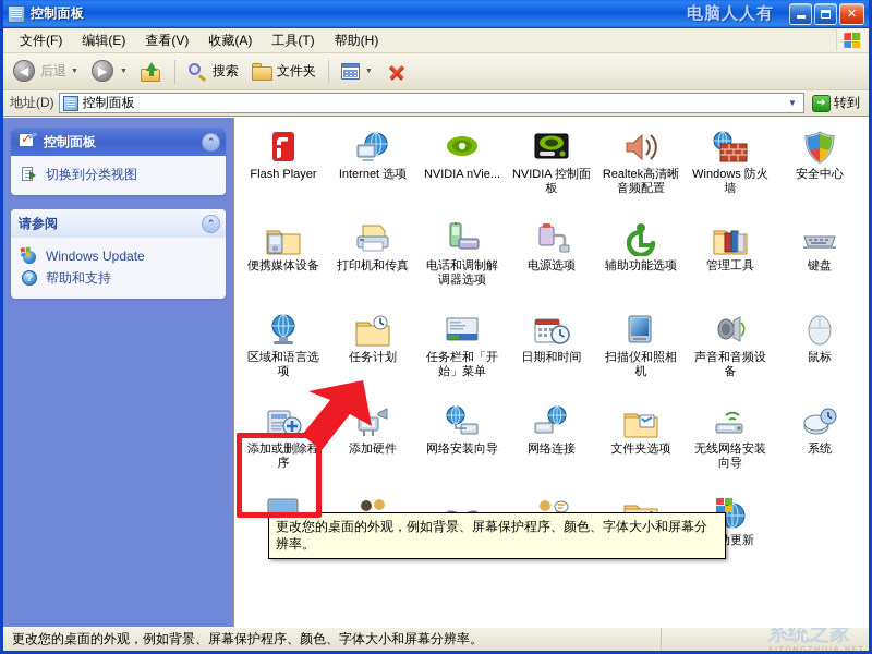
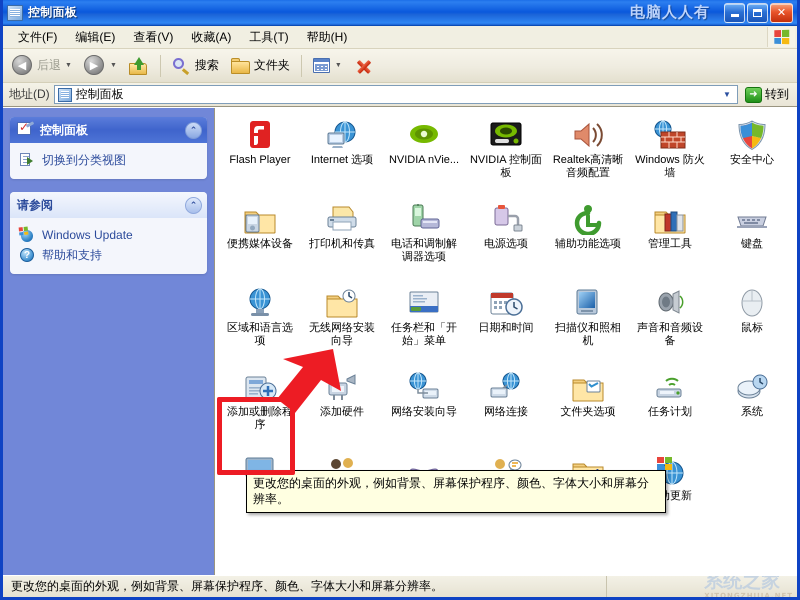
  控制面板
  电脑人人有
  ✕
  文件(F)
  编辑(E)
  查看(V)
  收藏(A)
  工具(T)
  帮助(H)
  ◀
  后退
  ▶
  搜索
  文件夹
  地址(D)
  控制面板
  ▼
  ➜
  转到
  控制面板
  ⌃
  切换到分类视图
  请参阅
  ⌃
  Windows Update
  ?
  帮助和支持
  Flash Player
  Internet 选项
  NVIDIA nVie...
  NVIDIA 控制面板
  Realtek高清晰音频配置
  Windows 防火墙
  安全中心
  便携媒体设备
  打印机和传真
  电话和调制解调器选项
  电源选项
  辅助功能选项
  管理工具
  键盘
  区域和语言选项
- 任务计划
+ 无线网络安装向导
  任务栏和「开始」菜单
  日期和时间
  扫描仪和照相机
  声音和音频设备
  鼠标
  添加或删除程序
  添加硬件
  网络安装向导
  网络连接
  文件夹选项
- 无线网络安装向导
+ 任务计划
  系统
  更改您的桌面的外观，例如背景、屏幕保护程序、颜色、字体大小和屏幕分辨率。
  更改您的桌面的外观，例如背景、屏幕保护程序、颜色、字体大小和屏幕分辨率。
  系统之家
  XITONGZHIJIA.NET
